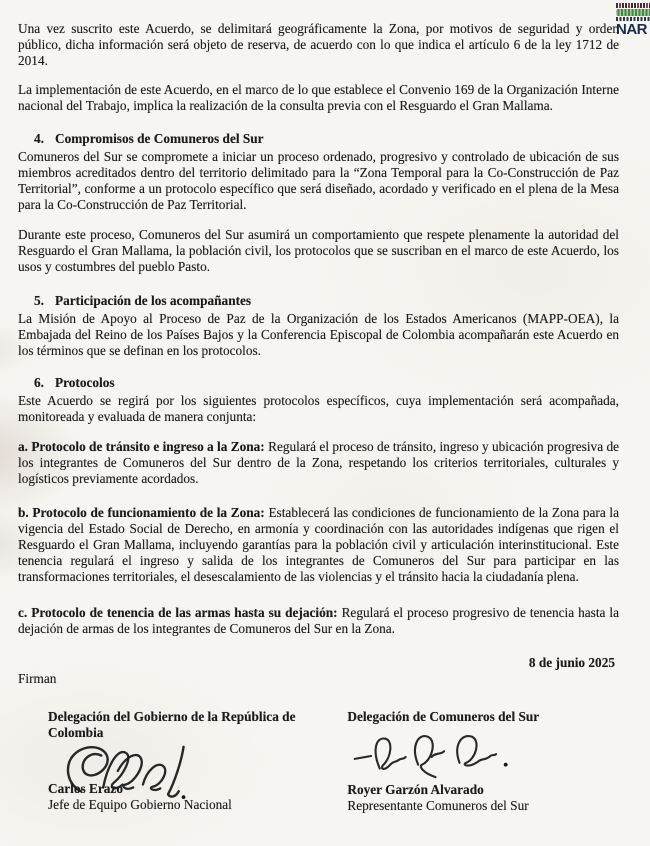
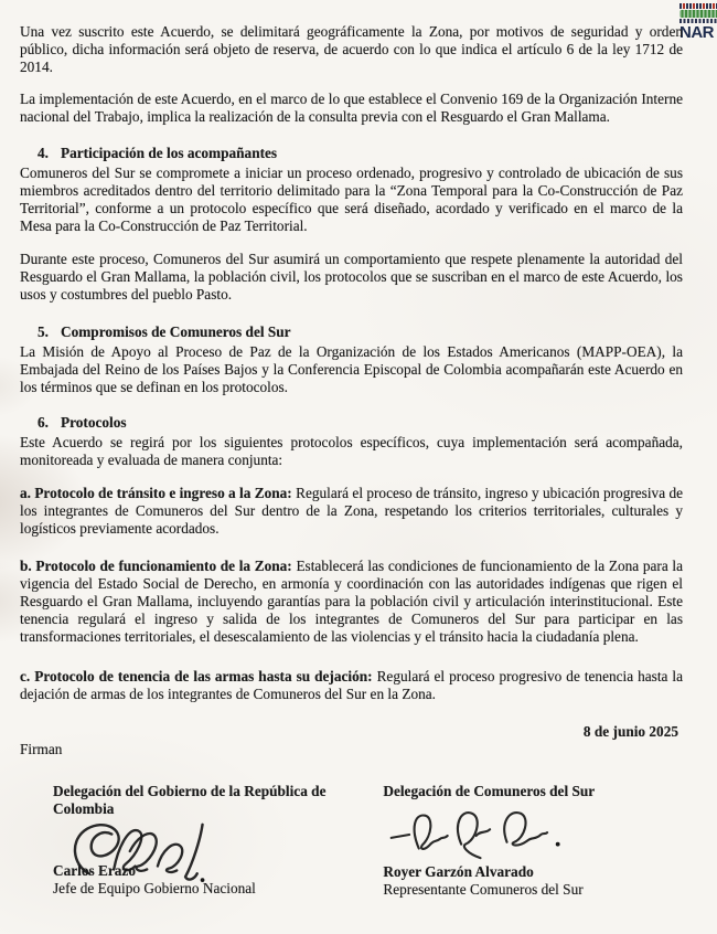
  NAR
  Una vez suscrito este Acuerdo, se delimitará geográficamente la Zona, por motivos de seguridad y orden público, dicha información será objeto de reserva, de acuerdo con lo que indica el artículo 6 de la ley 1712 de 2014.
  La implementación de este Acuerdo, en el marco de lo que establece el Convenio 169 de la Organización Interne nacional del Trabajo, implica la realización de la consulta previa con el Resguardo el Gran Mallama.
- 4. Compromisos de Comuneros del Sur
+ 4. Participación de los acompañantes
- Comuneros del Sur se compromete a iniciar un proceso ordenado, progresivo y controlado de ubicación de sus miembros acreditados dentro del territorio delimitado para la “Zona Temporal para la Co-Construcción de Paz Territorial”, conforme a un protocolo específico que será diseñado, acordado y verificado en el plena de la Mesa para la Co-Construcción de Paz Territorial.
+ Comuneros del Sur se compromete a iniciar un proceso ordenado, progresivo y controlado de ubicación de sus miembros acreditados dentro del territorio delimitado para la “Zona Temporal para la Co-Construcción de Paz Territorial”, conforme a un protocolo específico que será diseñado, acordado y verificado en el marco de la Mesa para la Co-Construcción de Paz Territorial.
  Durante este proceso, Comuneros del Sur asumirá un comportamiento que respete plenamente la autoridad del Resguardo el Gran Mallama, la población civil, los protocolos que se suscriban en el marco de este Acuerdo, los usos y costumbres del pueblo Pasto.
- 5. Participación de los acompañantes
+ 5. Compromisos de Comuneros del Sur
  La Misión de Apoyo al Proceso de Paz de la Organización de los Estados Americanos (MAPP-OEA), la Embajada del Reino de los Países Bajos y la Conferencia Episcopal de Colombia acompañarán este Acuerdo en los términos que se definan en los protocolos.
  6. Protocolos
  Este Acuerdo se regirá por los siguientes protocolos específicos, cuya implementación será acompañada, monitoreada y evaluada de manera conjunta:
  a. Protocolo de tránsito e ingreso a la Zona: Regulará el proceso de tránsito, ingreso y ubicación progresiva de los integrantes de Comuneros del Sur dentro de la Zona, respetando los criterios territoriales, culturales y logísticos previamente acordados.
  b. Protocolo de funcionamiento de la Zona: Establecerá las condiciones de funcionamiento de la Zona para la vigencia del Estado Social de Derecho, en armonía y coordinación con las autoridades indígenas que rigen el Resguardo el Gran Mallama, incluyendo garantías para la población civil y articulación interinstitucional. Este tenencia regulará el ingreso y salida de los integrantes de Comuneros del Sur para participar en las transformaciones territoriales, el desescalamiento de las violencias y el tránsito hacia la ciudadanía plena.
  c. Protocolo de tenencia de las armas hasta su dejación: Regulará el proceso progresivo de tenencia hasta la dejación de armas de los integrantes de Comuneros del Sur en la Zona.
  8 de junio 2025
  Firman
  Delegación del Gobierno de la República de Colombia
  Carlos Erazo
  Jefe de Equipo Gobierno Nacional
  Delegación de Comuneros del Sur
  Royer Garzón Alvarado
  Representante Comuneros del Sur
